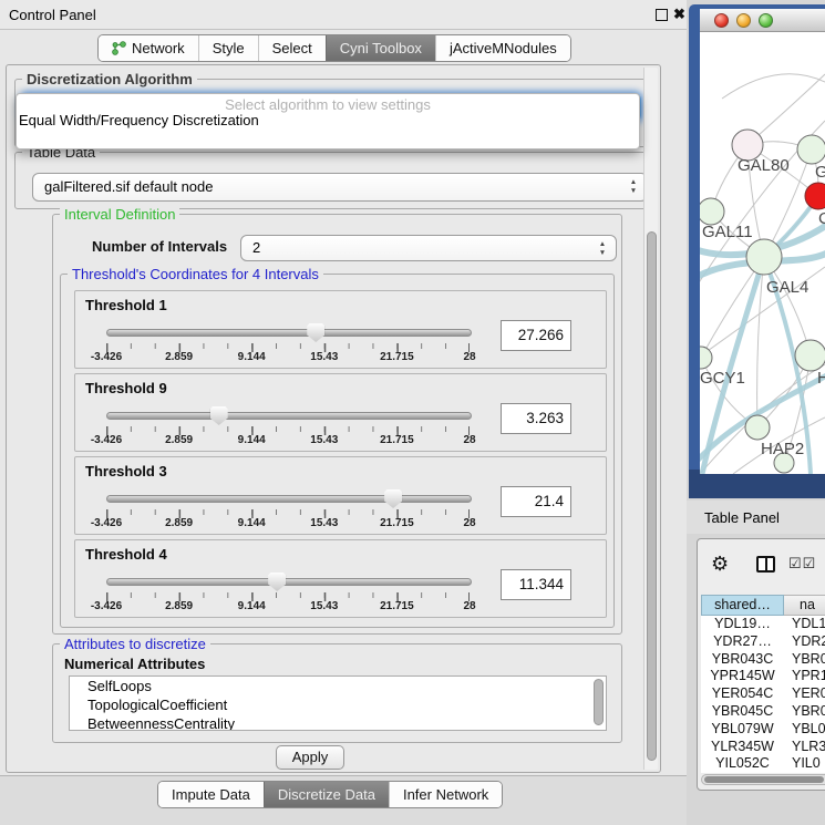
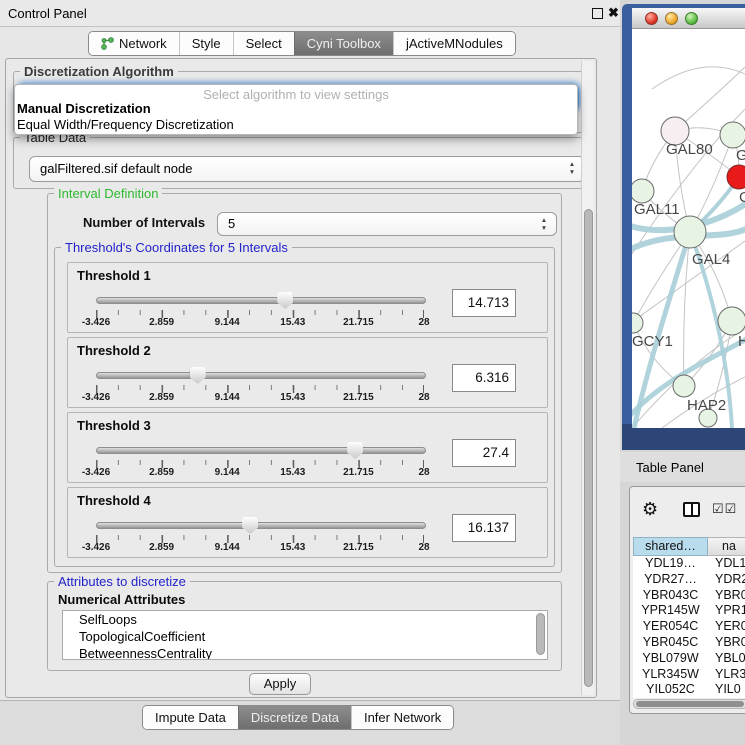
  Control Panel
  ✖
  Network
  Style
  Select
  Cyni Toolbox
  jActiveMNodules
  Discretization Algorithm
  Select algorithm to view settings
+ Manual Discretization
  Equal Width/Frequency Discretization
  Table Data
  galFiltered.sif default node
  Interval Definition
  Number of Intervals
- 2
+ 5
- Threshold's Coordinates for 4 Intervals
+ Threshold's Coordinates for 5 Intervals
  Threshold 1
  -3.426
  2.859
  9.144
  15.43
  21.715
  28
- 27.266
+ 14.713
- Threshold 9
+ Threshold 2
  -3.426
  2.859
  9.144
  15.43
  21.715
  28
- 3.263
+ 6.316
  Threshold 3
  -3.426
  2.859
  9.144
  15.43
  21.715
  28
- 21.4
+ 27.4
  Threshold 4
  -3.426
  2.859
  9.144
  15.43
  21.715
  28
- 11.344
+ 16.137
  Attributes to discretize
  Numerical Attributes
  SelfLoops
  TopologicalCoefficient
  BetweennessCentrality
  Apply
  Impute Data
  Discretize Data
  Infer Network
  GAL80
  G
  C
  GAL11
  GAL4
  GCY1
  H
  HAP2
  Table Panel
  ⚙
  ☑☑
  shared…
  na
  YDL19…
  YDL1
  YDR27…
  YDR
  YBR043C
  YBR0
  YPR145W
  YPR1
  YER054C
  YER0
  YBR045C
  YBR0
  YBL079W
  YBL0
  YLR345W
  YLR3
  YIL052C
  YIL0
